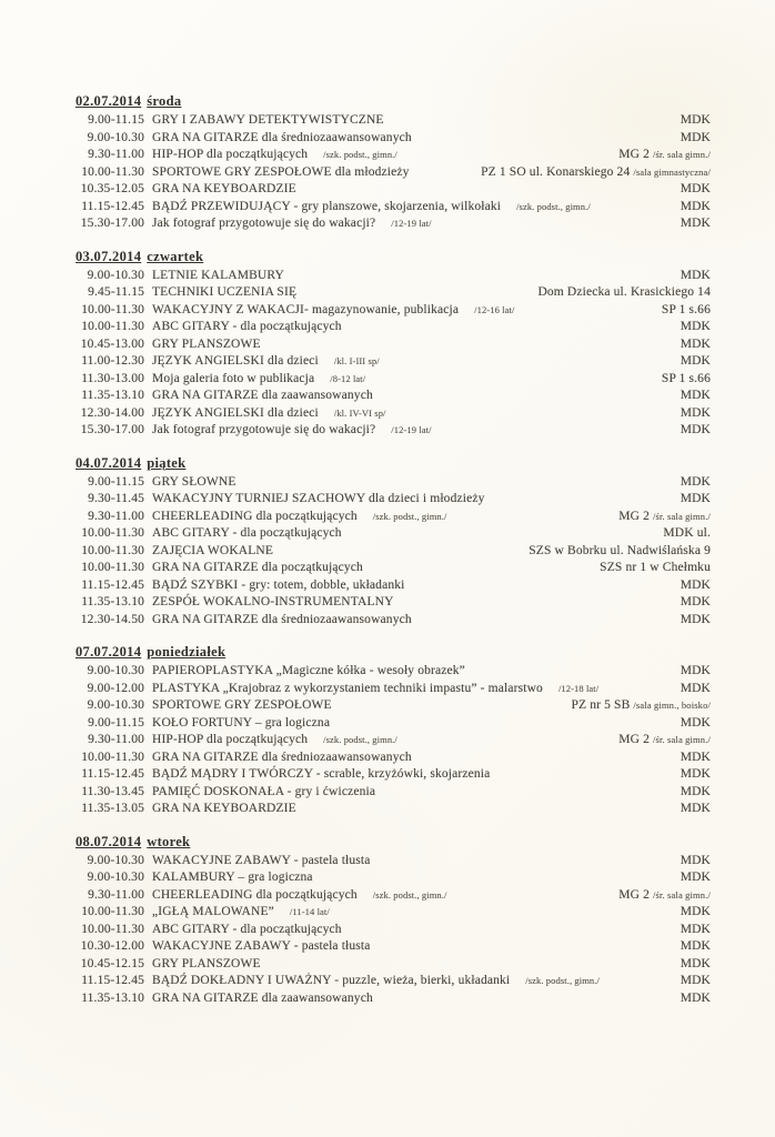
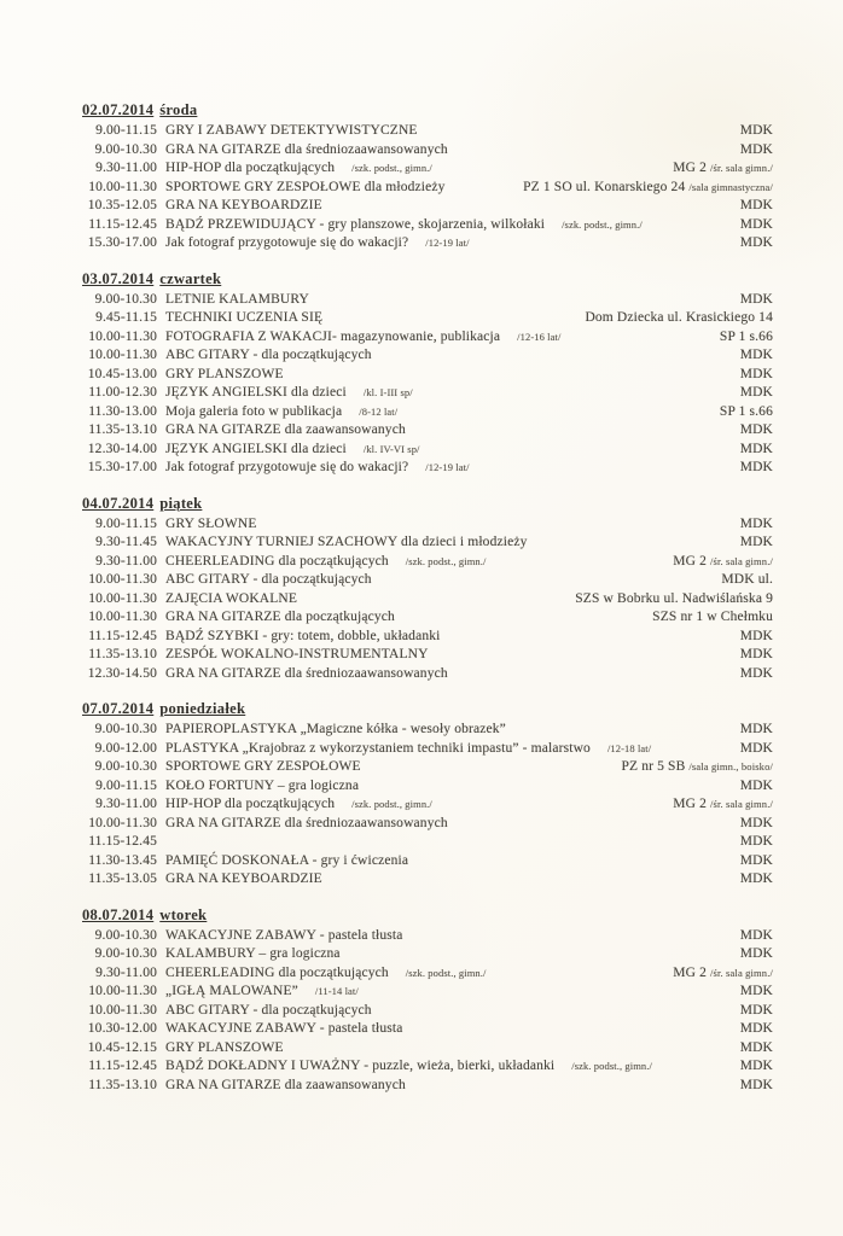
  02.07.2014 środa
  9.00-11.15
  GRY I ZABAWY DETEKTYWISTYCZNE
  MDK
  9.00-10.30
  GRA NA GITARZE dla średniozaawansowanych
  MDK
  9.30-11.00
  HIP-HOP dla początkujących
  /szk. podst., gimn./
  MG 2
  /śr. sala gimn./
  10.00-11.30
  SPORTOWE GRY ZESPOŁOWE dla młodzieży
  PZ 1 SO ul. Konarskiego 24
  /sala gimnastyczna/
  10.35-12.05
  GRA NA KEYBOARDZIE
  MDK
  11.15-12.45
  BĄDŹ PRZEWIDUJĄCY - gry planszowe, skojarzenia, wilkołaki
  /szk. podst., gimn./
  MDK
  15.30-17.00
  Jak fotograf przygotowuje się do wakacji?
  /12-19 lat/
  MDK
  03.07.2014 czwartek
  9.00-10.30
  LETNIE KALAMBURY
  MDK
  9.45-11.15
  TECHNIKI UCZENIA SIĘ
  Dom Dziecka ul. Krasickiego 14
  10.00-11.30
- WAKACYJNY Z WAKACJI- magazynowanie, publikacja
+ FOTOGRAFIA Z WAKACJI- magazynowanie, publikacja
  /12-16 lat/
  SP 1 s.66
  10.00-11.30
  ABC GITARY - dla początkujących
  MDK
  10.45-13.00
  GRY PLANSZOWE
  MDK
  11.00-12.30
  JĘZYK ANGIELSKI dla dzieci
  /kl. I-III sp/
  MDK
  11.30-13.00
  Moja galeria foto w publikacja
  /8-12 lat/
  SP 1 s.66
  11.35-13.10
  GRA NA GITARZE dla zaawansowanych
  MDK
  12.30-14.00
  JĘZYK ANGIELSKI dla dzieci
  /kl. IV-VI sp/
  MDK
  15.30-17.00
  Jak fotograf przygotowuje się do wakacji?
  /12-19 lat/
  MDK
  04.07.2014 piątek
  9.00-11.15
  GRY SŁOWNE
  MDK
  9.30-11.45
  WAKACYJNY TURNIEJ SZACHOWY dla dzieci i młodzieży
  MDK
  9.30-11.00
  CHEERLEADING dla początkujących
  /szk. podst., gimn./
  MG 2
  /śr. sala gimn./
  10.00-11.30
  ABC GITARY - dla początkujących
  MDK ul.
  10.00-11.30
  ZAJĘCIA WOKALNE
  SZS w Bobrku ul. Nadwiślańska 9
  10.00-11.30
  GRA NA GITARZE dla początkujących
  SZS nr 1 w Chełmku
  11.15-12.45
  BĄDŹ SZYBKI - gry: totem, dobble, układanki
  MDK
  11.35-13.10
  ZESPÓŁ WOKALNO-INSTRUMENTALNY
  MDK
  12.30-14.50
  GRA NA GITARZE dla średniozaawansowanych
  MDK
  07.07.2014 poniedziałek
  9.00-10.30
  PAPIEROPLASTYKA „Magiczne kółka - wesoły obrazek”
  MDK
  9.00-12.00
  PLASTYKA „Krajobraz z wykorzystaniem techniki impastu” - malarstwo
  /12-18 lat/
  MDK
  9.00-10.30
  SPORTOWE GRY ZESPOŁOWE
  PZ nr 5 SB
  /sala gimn., boisko/
  9.00-11.15
  KOŁO FORTUNY – gra logiczna
  MDK
  9.30-11.00
  HIP-HOP dla początkujących
  /szk. podst., gimn./
  MG 2
  /śr. sala gimn./
  10.00-11.30
  GRA NA GITARZE dla średniozaawansowanych
  MDK
  11.15-12.45
- BĄDŹ MĄDRY I TWÓRCZY - scrable, krzyżówki, skojarzenia
  MDK
  11.30-13.45
  PAMIĘĆ DOSKONAŁA - gry i ćwiczenia
  MDK
  11.35-13.05
  GRA NA KEYBOARDZIE
  MDK
  08.07.2014 wtorek
  9.00-10.30
  WAKACYJNE ZABAWY - pastela tłusta
  MDK
  9.00-10.30
  KALAMBURY – gra logiczna
  MDK
  9.30-11.00
  CHEERLEADING dla początkujących
  /szk. podst., gimn./
  MG 2
  /śr. sala gimn./
  10.00-11.30
  „IGŁĄ MALOWANE”
  /11-14 lat/
  MDK
  10.00-11.30
  ABC GITARY - dla początkujących
  MDK
  10.30-12.00
  WAKACYJNE ZABAWY - pastela tłusta
  MDK
  10.45-12.15
  GRY PLANSZOWE
  MDK
  11.15-12.45
  BĄDŹ DOKŁADNY I UWAŻNY - puzzle, wieża, bierki, układanki
  /szk. podst., gimn./
  MDK
  11.35-13.10
  GRA NA GITARZE dla zaawansowanych
  MDK
